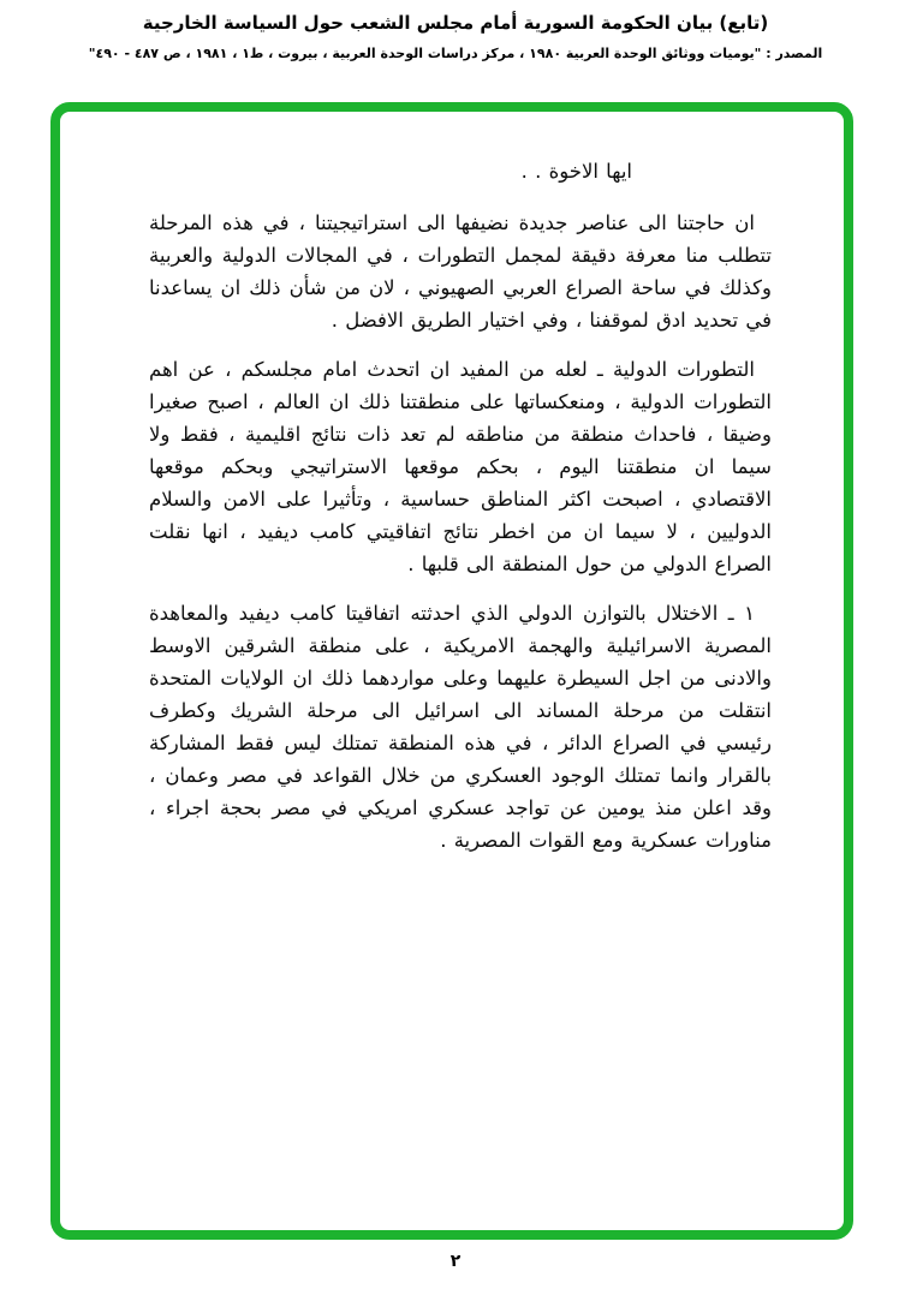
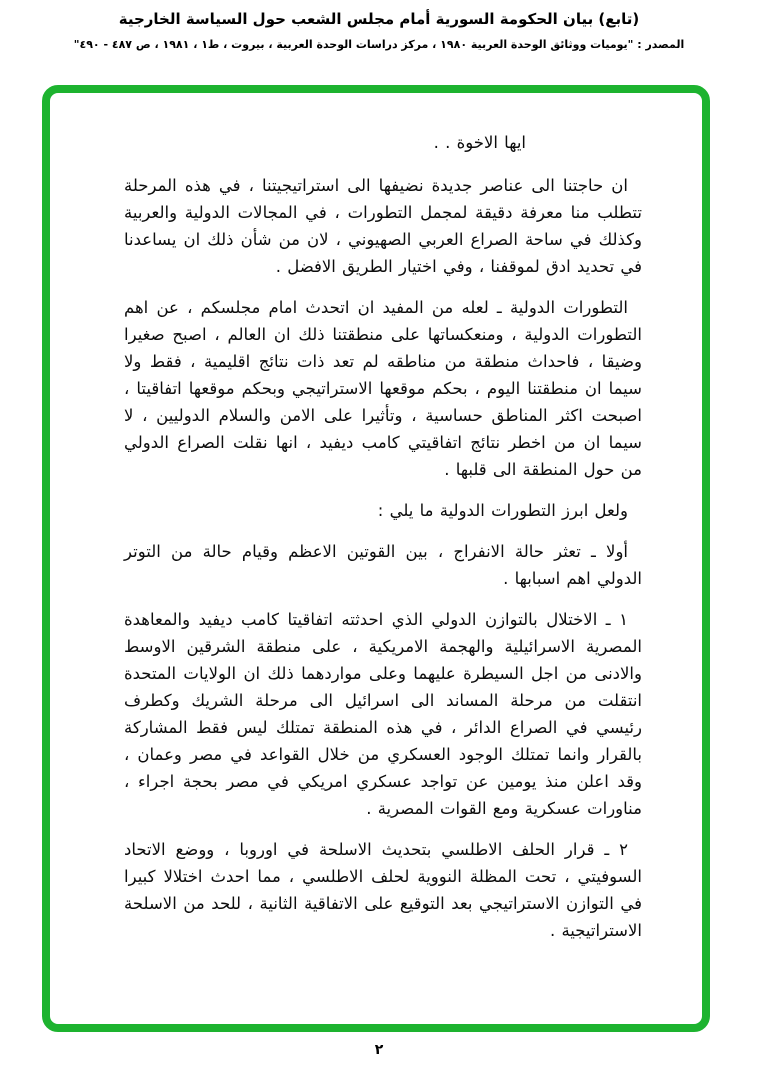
  (تابع) بيان الحكومة السورية أمام مجلس الشعب حول السياسة الخارجية
  المصدر : "يوميات ووثائق الوحدة العربية ١٩٨٠ ، مركز دراسات الوحدة العربية ، بيروت ، ط١ ، ١٩٨١ ، ص ٤٨٧ - ٤٩٠"
  ايها الاخوة . .
  ان حاجتنا الى عناصر جديدة نضيفها الى استراتيجيتنا ، في هذه المرحلة تتطلب منا معرفة دقيقة لمجمل التطورات ، في المجالات الدولية والعربية وكذلك في ساحة الصراع العربي الصهيوني ، لان من شأن ذلك ان يساعدنا في تحديد ادق لموقفنا ، وفي اختيار الطريق الافضل .
- التطورات الدولية ـ لعله من المفيد ان اتحدث امام مجلسكم ، عن اهم التطورات الدولية ، ومنعكساتها على منطقتنا ذلك ان العالم ، اصبح صغيرا وضيقا ، فاحداث منطقة من مناطقه لم تعد ذات نتائج اقليمية ، فقط ولا سيما ان منطقتنا اليوم ، بحكم موقعها الاستراتيجي وبحكم موقعها الاقتصادي ، اصبحت اكثر المناطق حساسية ، وتأثيرا على الامن والسلام الدوليين ، لا سيما ان من اخطر نتائج اتفاقيتي كامب ديفيد ، انها نقلت الصراع الدولي من حول المنطقة الى قلبها .
+ التطورات الدولية ـ لعله من المفيد ان اتحدث امام مجلسكم ، عن اهم التطورات الدولية ، ومنعكساتها على منطقتنا ذلك ان العالم ، اصبح صغيرا وضيقا ، فاحداث منطقة من مناطقه لم تعد ذات نتائج اقليمية ، فقط ولا سيما ان منطقتنا اليوم ، بحكم موقعها الاستراتيجي وبحكم موقعها اتفاقيتا ، اصبحت اكثر المناطق حساسية ، وتأثيرا على الامن والسلام الدوليين ، لا سيما ان من اخطر نتائج اتفاقيتي كامب ديفيد ، انها نقلت الصراع الدولي من حول المنطقة الى قلبها .
+ ولعل ابرز التطورات الدولية ما يلي :
+ أولا ـ تعثر حالة الانفراج ، بين القوتين الاعظم وقيام حالة من التوتر الدولي اهم اسبابها .
  ١ ـ الاختلال بالتوازن الدولي الذي احدثته اتفاقيتا كامب ديفيد والمعاهدة المصرية الاسرائيلية والهجمة الامريكية ، على منطقة الشرقين الاوسط والادنى من اجل السيطرة عليهما وعلى مواردهما ذلك ان الولايات المتحدة انتقلت من مرحلة المساند الى اسرائيل الى مرحلة الشريك وكطرف رئيسي في الصراع الدائر ، في هذه المنطقة تمتلك ليس فقط المشاركة بالقرار وانما تمتلك الوجود العسكري من خلال القواعد في مصر وعمان ، وقد اعلن منذ يومين عن تواجد عسكري امريكي في مصر بحجة اجراء ، مناورات عسكرية ومع القوات المصرية .
+ ٢ ـ قرار الحلف الاطلسي بتحديث الاسلحة في اوروبا ، ووضع الاتحاد السوفيتي ، تحت المظلة النووية لحلف الاطلسي ، مما احدث اختلالا كبيرا في التوازن الاستراتيجي بعد التوقيع على الاتفاقية الثانية ، للحد من الاسلحة الاستراتيجية .
  ٢
